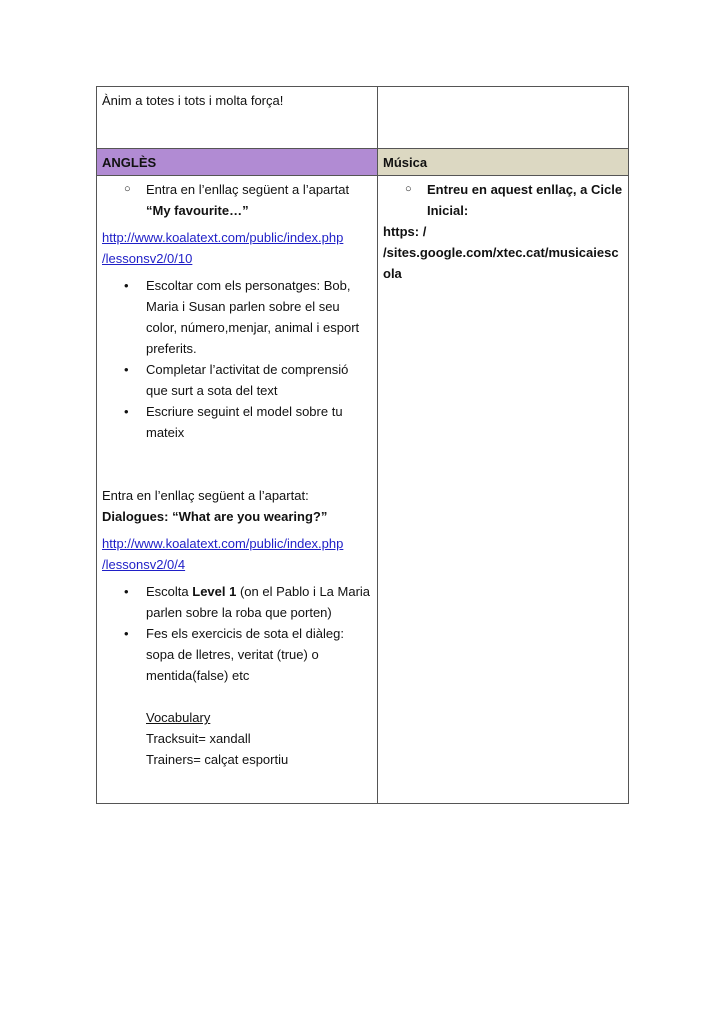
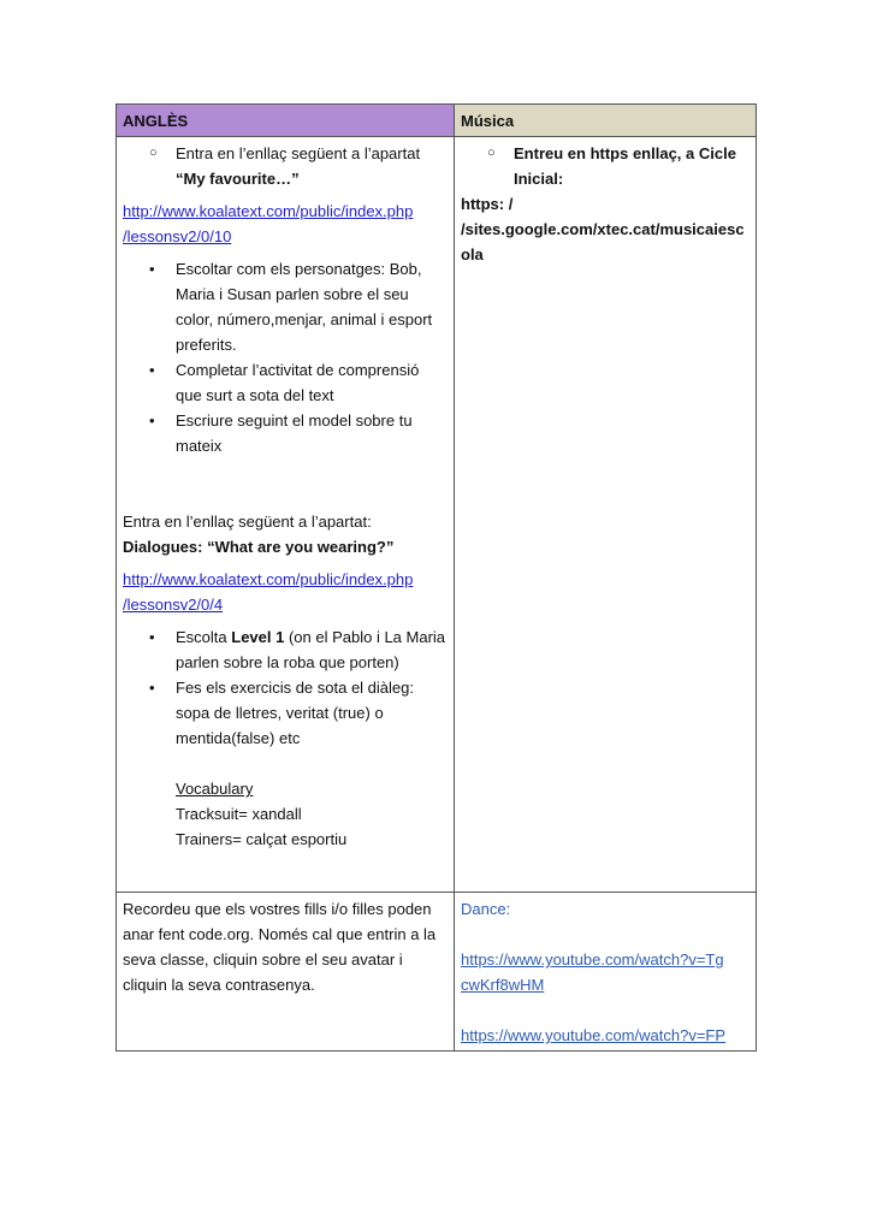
- Ànim a totes i tots i molta força!
  ANGLÈS	Música
- ○ Entra en l’enllaç següent a l’apartat “My favourite…” http://www.koalatext.com/public/index.php /lessonsv2/0/10 • Escoltar com els personatges: Bob, Maria i Susan parlen sobre el seu color, número,menjar, animal i esport preferits. • Completar l’activitat de comprensió que surt a sota del text • Escriure seguint el model sobre tu mateix Entra en l’enllaç següent a l’apartat: Dialogues: “What are you wearing?” http://www.koalatext.com/public/index.php /lessonsv2/0/4 • Escolta Level 1 (on el Pablo i La Maria parlen sobre la roba que porten) • Fes els exercicis de sota el diàleg: sopa de lletres, veritat (true) o mentida(false) etc Vocabulary Tracksuit= xandall Trainers= calçat esportiu	○ Entreu en aquest enllaç, a Cicle Inicial: https: / /sites.google.com/xtec.cat/musicaiesc ola
+ ○ Entra en l’enllaç següent a l’apartat “My favourite…” http://www.koalatext.com/public/index.php /lessonsv2/0/10 • Escoltar com els personatges: Bob, Maria i Susan parlen sobre el seu color, número,menjar, animal i esport preferits. • Completar l’activitat de comprensió que surt a sota del text • Escriure seguint el model sobre tu mateix Entra en l’enllaç següent a l’apartat: Dialogues: “What are you wearing?” http://www.koalatext.com/public/index.php /lessonsv2/0/4 • Escolta Level 1 (on el Pablo i La Maria parlen sobre la roba que porten) • Fes els exercicis de sota el diàleg: sopa de lletres, veritat (true) o mentida(false) etc Vocabulary Tracksuit= xandall Trainers= calçat esportiu	○ Entreu en https enllaç, a Cicle Inicial: https: / /sites.google.com/xtec.cat/musicaiesc ola
+ Recordeu que els vostres fills i/o filles poden anar fent code.org. Només cal que entrin a la seva classe, cliquin sobre el seu avatar i cliquin la seva contrasenya.	Dance: https://www.youtube.com/watch?v=Tg cwKrf8wHM https://www.youtube.com/watch?v=FP
